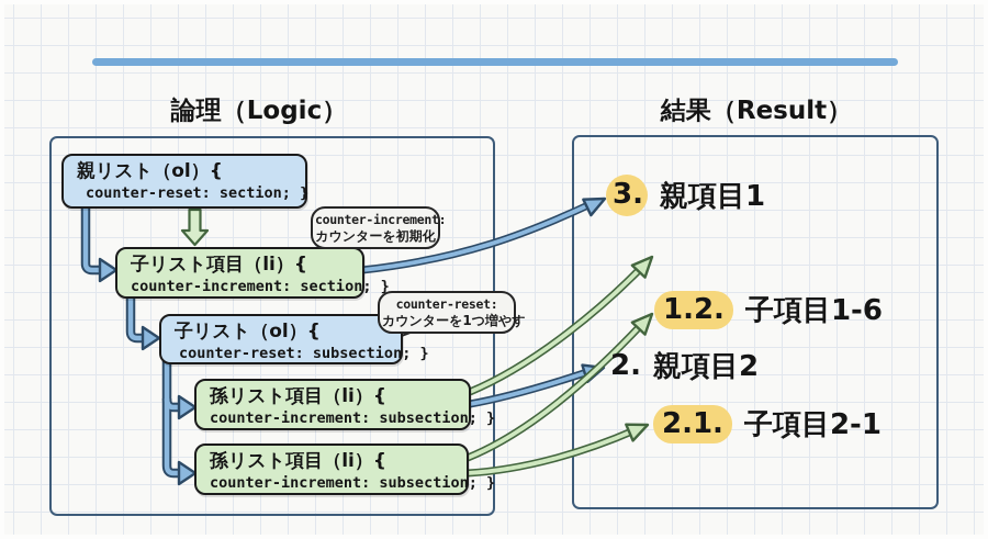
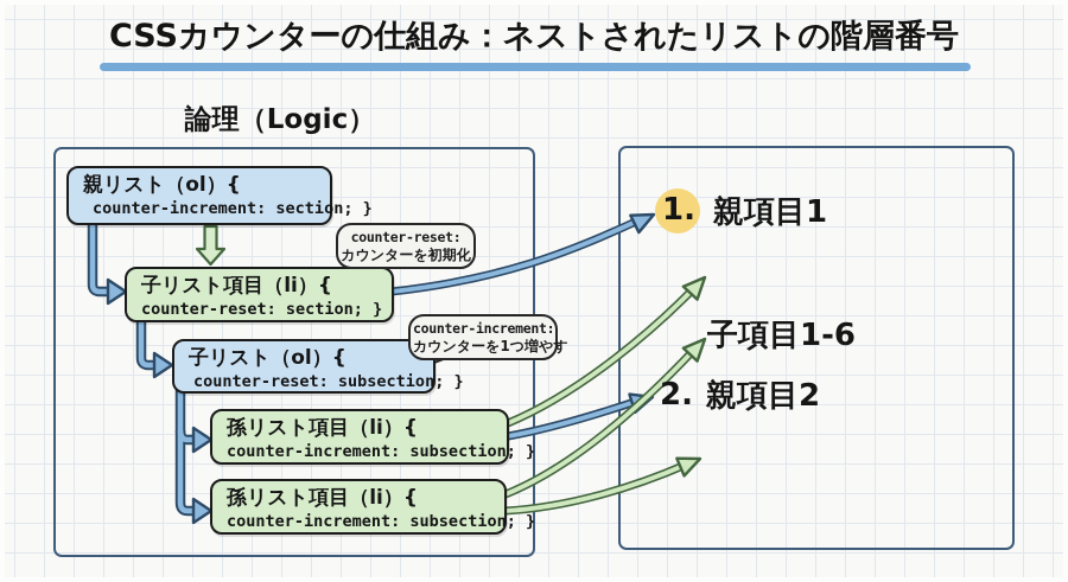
+ CSSカウンターの仕組み：ネストされたリストの階層番号
  論理（Logic）
- 結果（Result）
  親リスト（ol）{
- counter-reset: section; }
+ counter-increment: section; }
  子リスト項目（li）{
- counter-increment: section; }
+ counter-reset: section; }
  子リスト（ol）{
  counter-reset: subsection; }
  孫リスト項目（li）{
  counter-increment: subsection; }
  孫リスト項目（li）{
  counter-increment: subsection; }
- counter-increment:
+ counter-reset:
  カウンターを初期化
- counter-reset:
+ counter-increment:
  カウンターを1つ増やす
- 3.
+ 1.
  親項目1
- 1.2.
  子項目1-6
  2.
  親項目2
- 2.1.
- 子項目2-1
